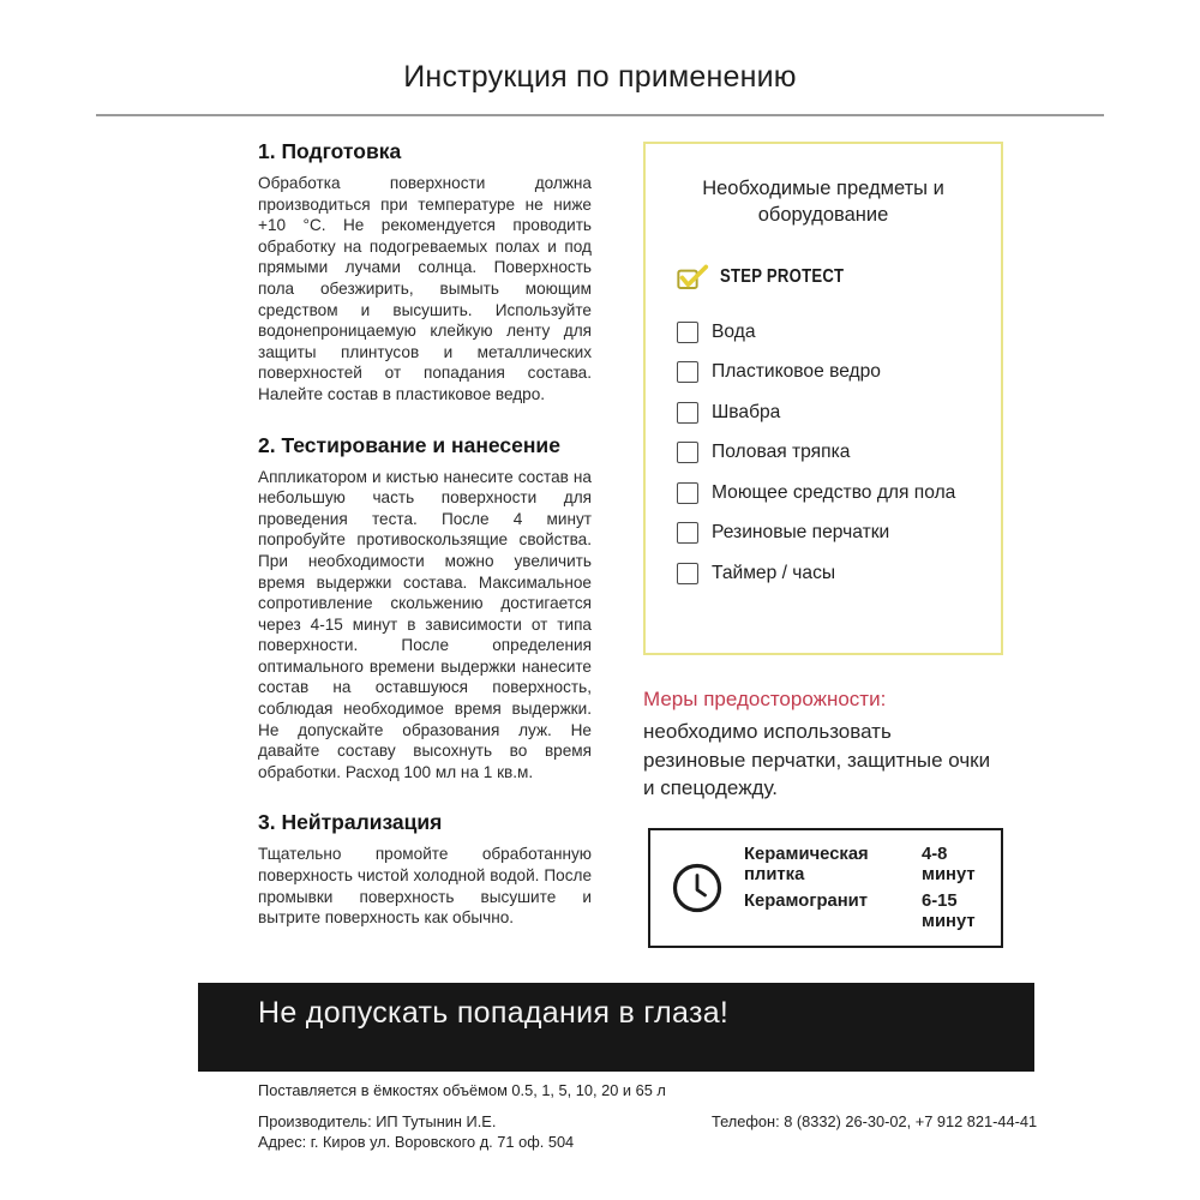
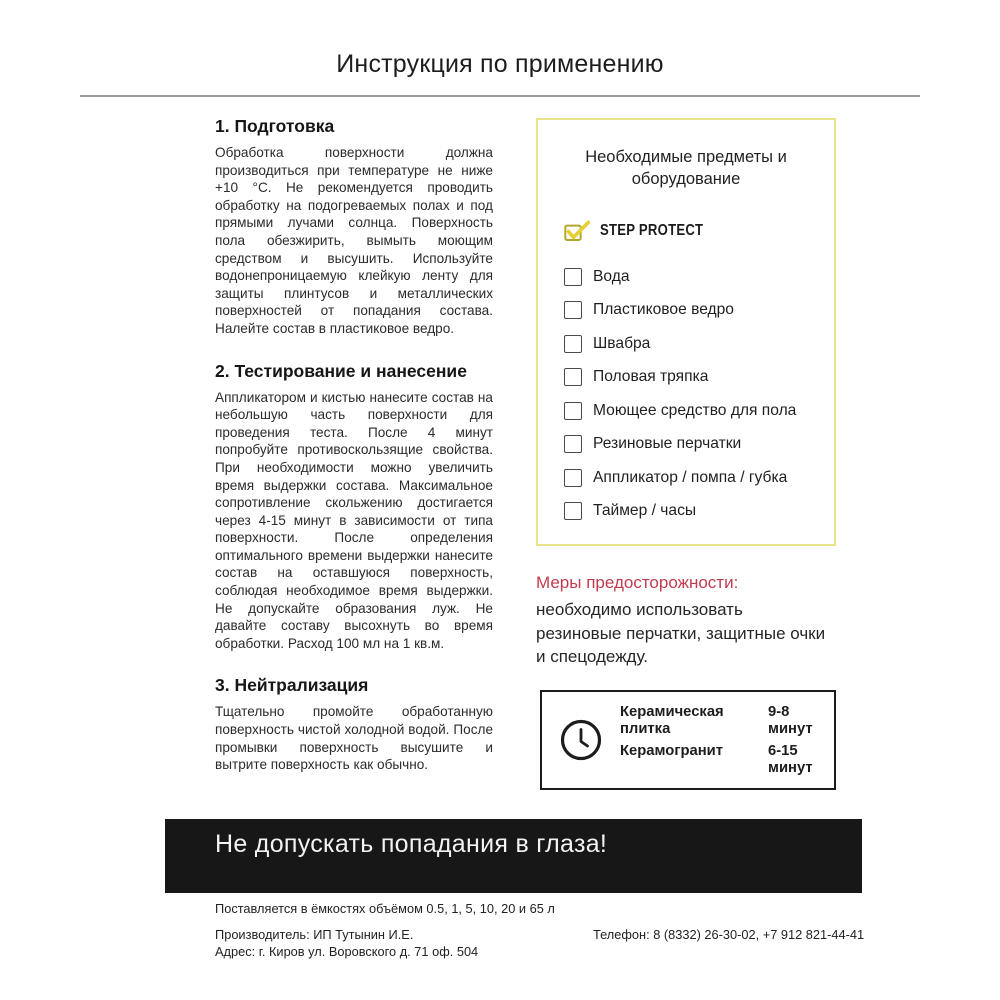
  Инструкция по применению
  1. Подготовка
  Обработка поверхности должна производиться при температуре не ниже +10 °C. Не рекомендуется проводить обработку на подогреваемых полах и под прямыми лучами солнца. Поверхность пола обезжирить, вымыть моющим средством и высушить. Используйте водонепроницаемую клейкую ленту для защиты плинтусов и металлических поверхностей от попадания состава. Налейте состав в пластиковое ведро.
  2. Тестирование и нанесение
  Аппликатором и кистью нанесите состав на небольшую часть поверхности для проведения теста. После 4 минут попробуйте противоскользящие свойства. При необходимости можно увеличить время выдержки состава. Максимальное сопротивление скольжению достигается через 4-15 минут в зависимости от типа поверхности. После определения оптимального времени выдержки нанесите состав на оставшуюся поверхность, соблюдая необходимое время выдержки. Не допускайте образования луж. Не давайте составу высохнуть во время обработки. Расход 100 мл на 1 кв.м.
  3. Нейтрализация
  Тщательно промойте обработанную поверхность чистой холодной водой. После промывки поверхность высушите и вытрите поверхность как обычно.
  Необходимые предметы и оборудование
  STEP PROTECT
  Вода
  Пластиковое ведро
  Швабра
  Половая тряпка
  Моющее средство для пола
  Резиновые перчатки
+ Аппликатор / помпа / губка
  Таймер / часы
  Меры предосторожности:
  необходимо использовать резиновые перчатки, защитные очки и спецодежду.
  Керамическая плитка
- 4-8 минут
+ 9-8 минут
  Керамогранит
  6-15 минут
  Не допускать попадания в глаза!
  Поставляется в ёмкостях объёмом 0.5, 1, 5, 10, 20 и 65 л
  Производитель: ИП Тутынин И.Е.
  Адрес: г. Киров ул. Воровского д. 71 оф. 504
  Телефон: 8 (8332) 26-30-02, +7 912 821-44-41
